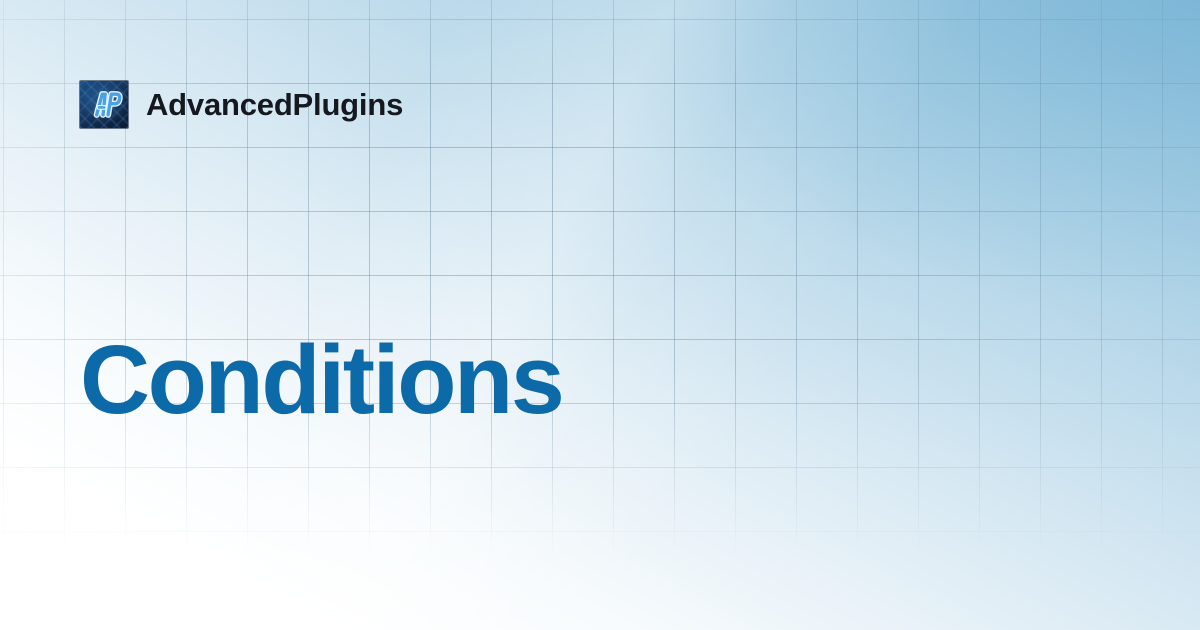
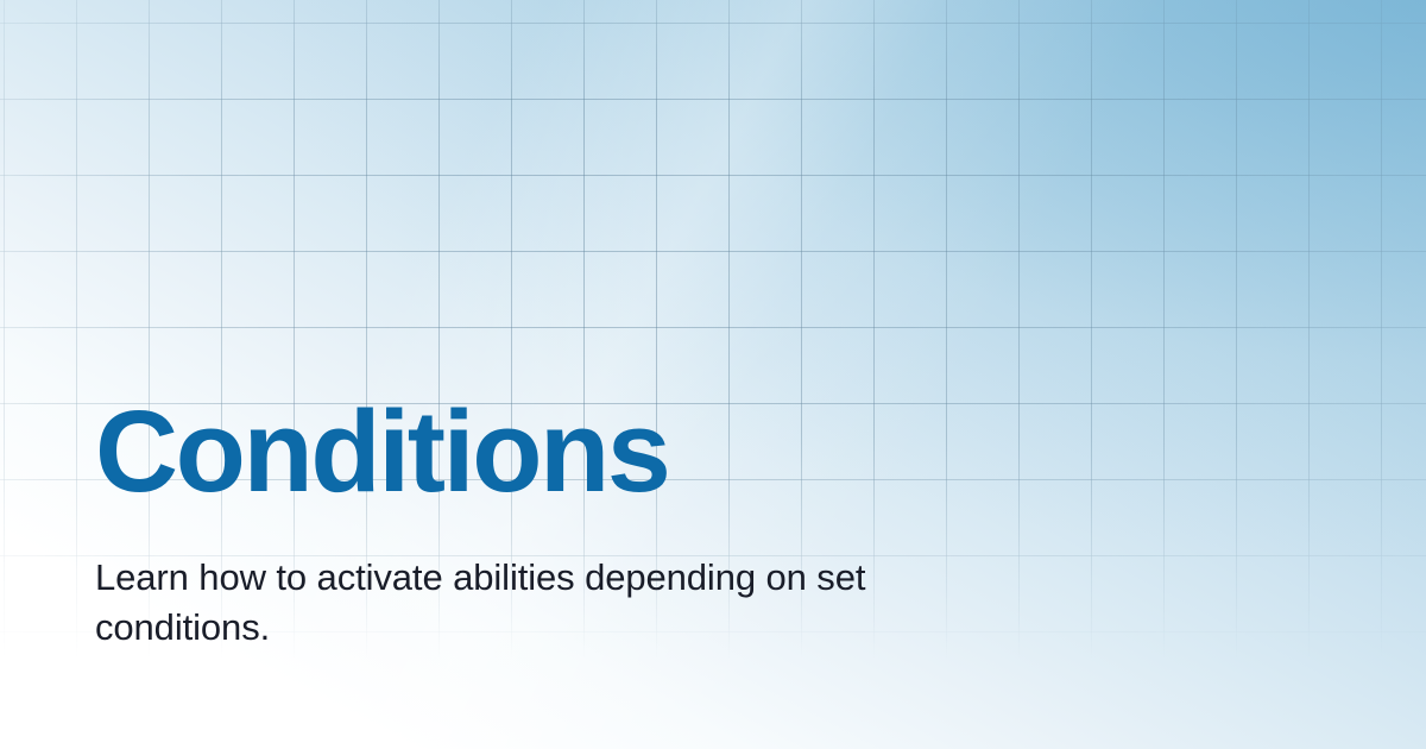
- AdvancedPlugins
  Conditions
+ Learn how to activate abilities depending on set conditions.
